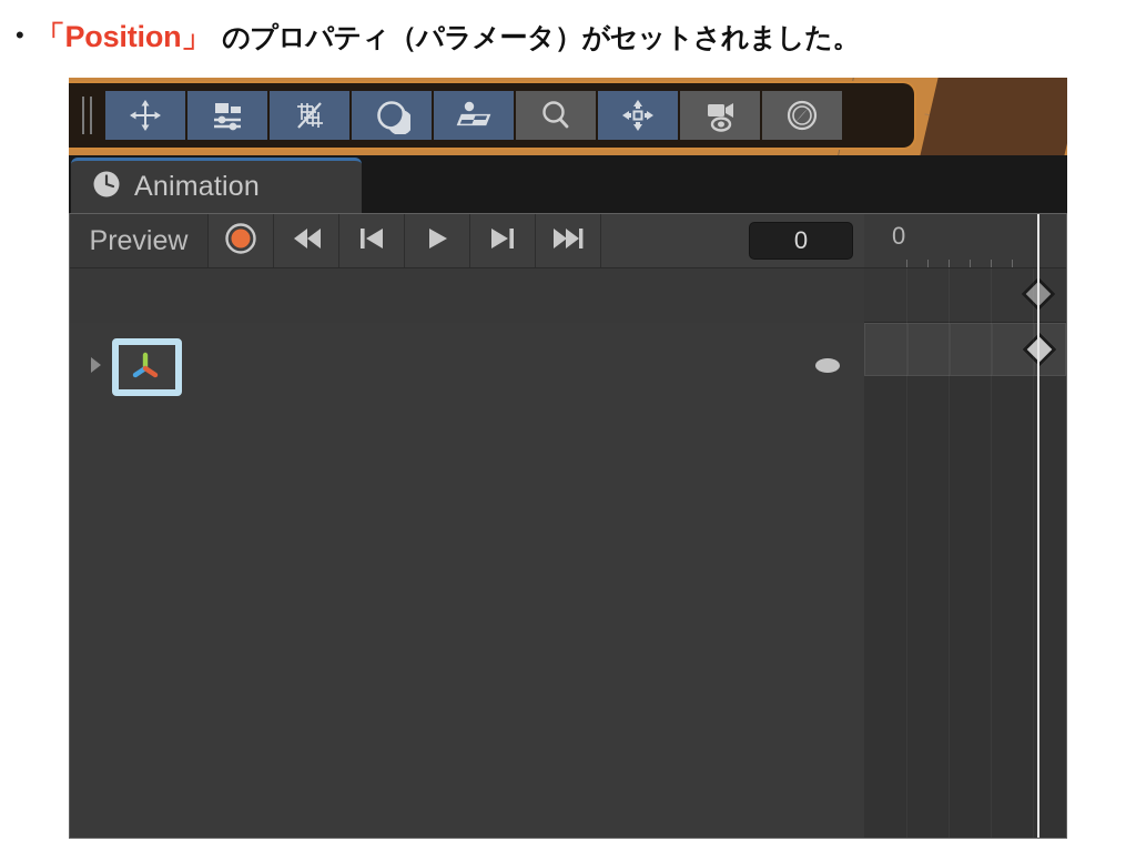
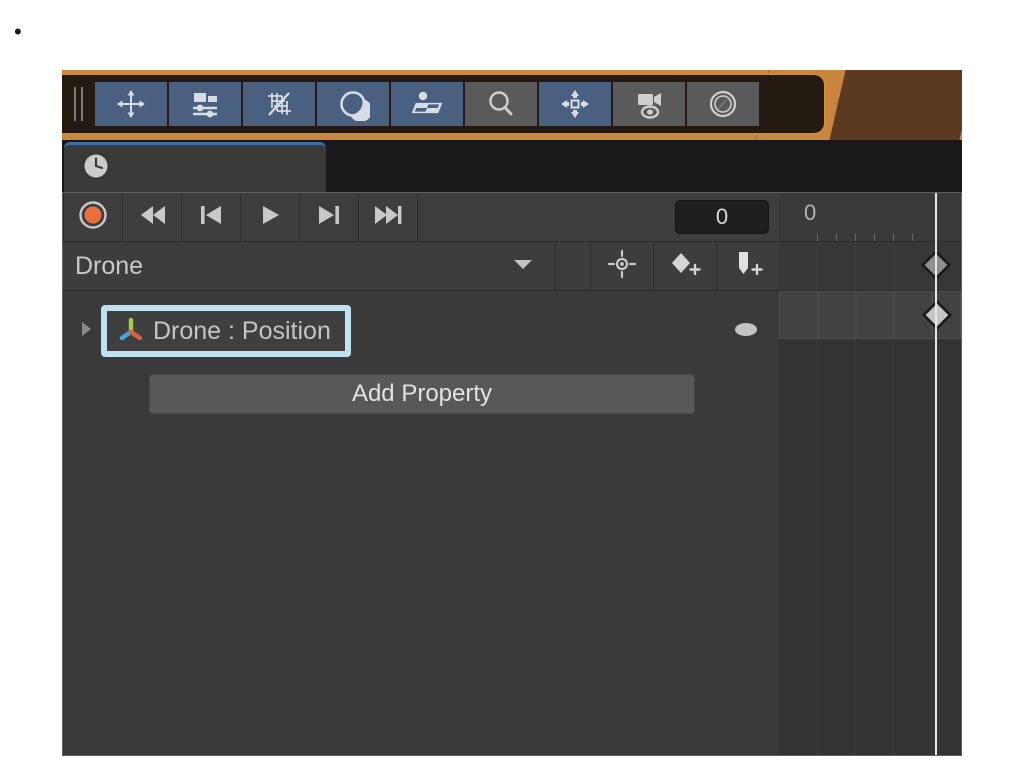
  •
- 「Position」
- のプロパティ（パラメータ）がセットされました。
- Animation
- Preview
  0
+ Drone
+ Drone : Position
+ Add Property
  0
